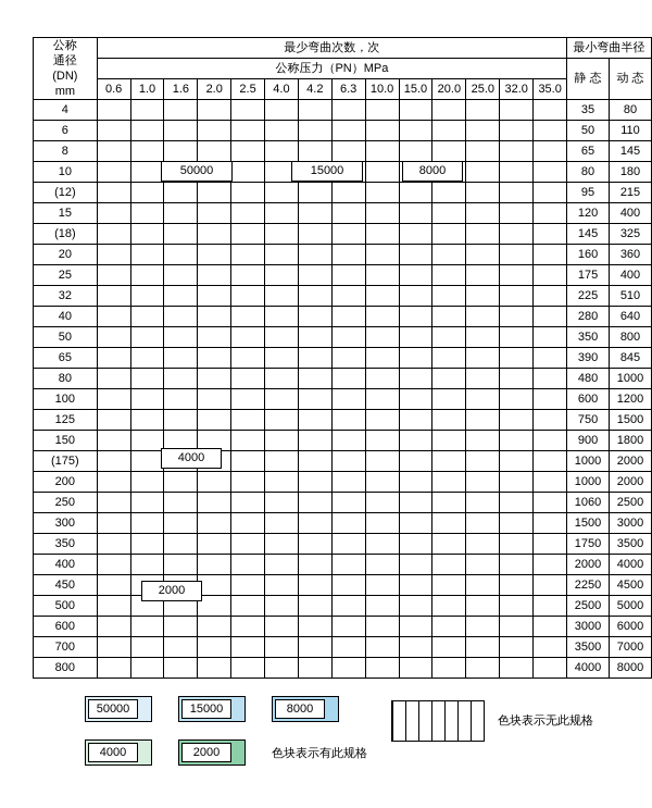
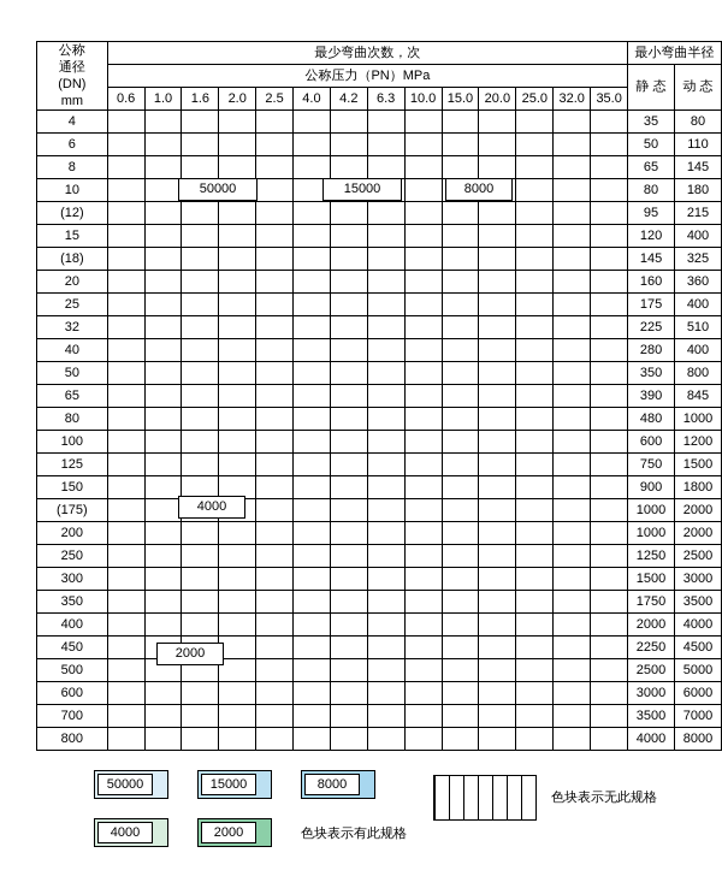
  公称 通径 (DN) mm	最少弯曲次数，次	最小弯曲半径
  公称压力（PN）MPa	静 态	动 态
  0.6	1.0	1.6	2.0	2.5	4.0	4.2	6.3	10.0	15.0	20.0	25.0	32.0	35.0
  4															35	80
  6															50	110
  8															65	145
  10															80	180
  (12)															95	215
  15															120	400
  (18)															145	325
  20															160	360
  25															175	400
  32															225	510
- 40															280	640
+ 40															280	400
  50															350	800
  65															390	845
  80															480	1000
  100															600	1200
  125															750	1500
  150															900	1800
  (175)															1000	2000
  200															1000	2000
- 250															1060	2500
+ 250															1250	2500
  300															1500	3000
  350															1750	3500
  400															2000	4000
  450															2250	4500
  500															2500	5000
  600															3000	6000
  700															3500	7000
  800															4000	8000
  50000
  15000
  8000
  4000
  2000
  50000
  15000
  8000
  4000
  2000
  色块表示有此规格
  色块表示无此规格
